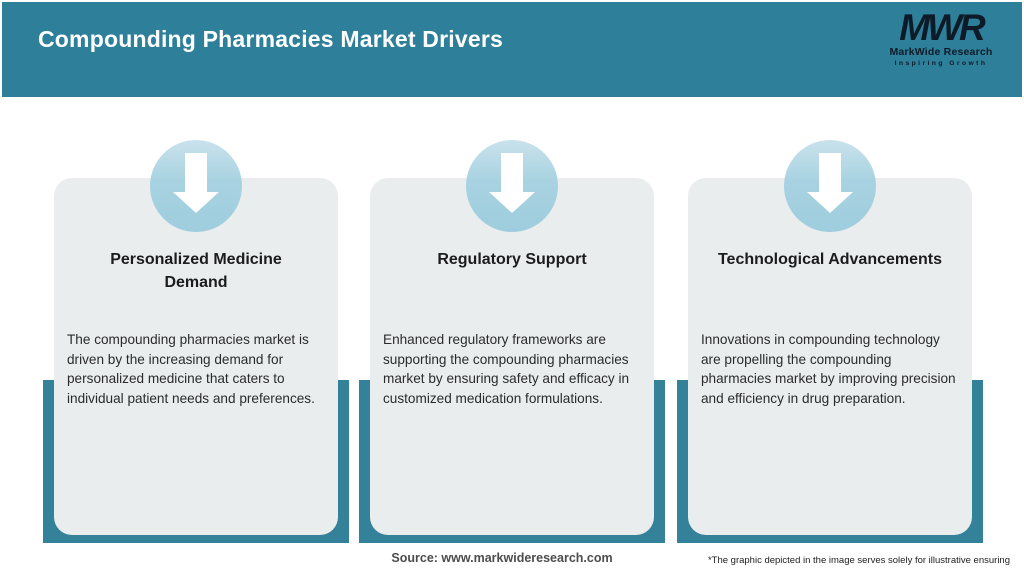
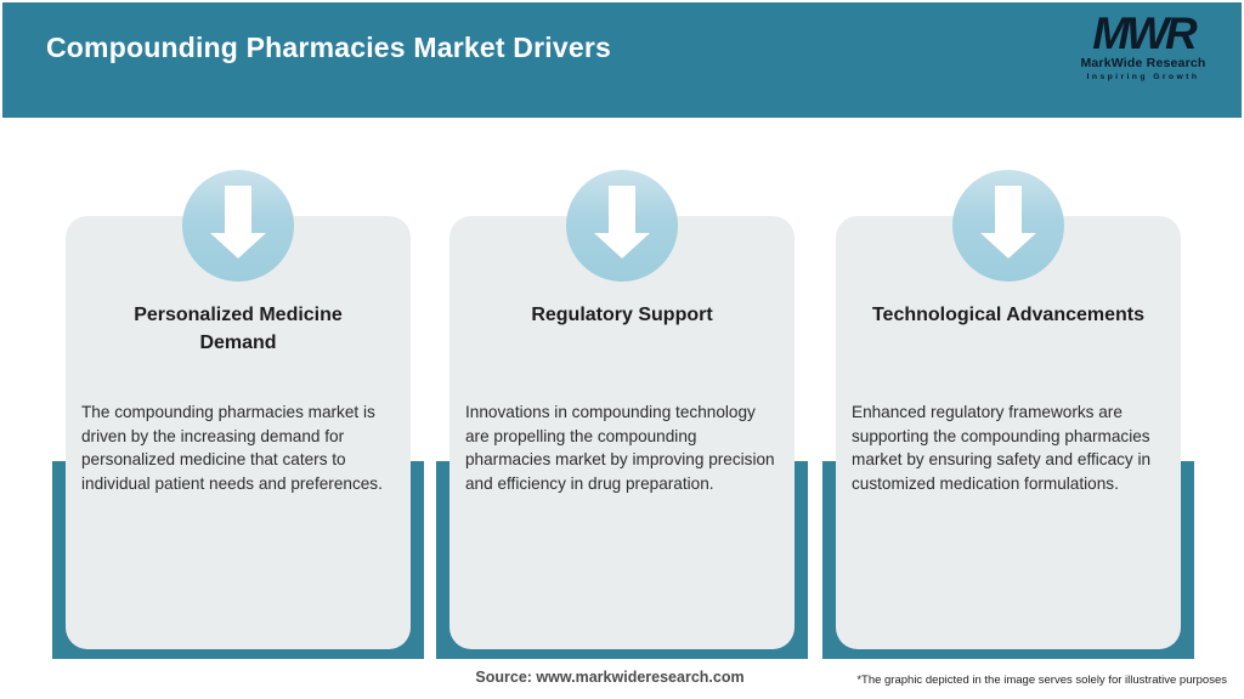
  Compounding Pharmacies Market Drivers
  MWR
  MarkWide Research
  Personalized Medicine Demand
  The compounding pharmacies market is driven by the increasing demand for personalized medicine that caters to individual patient needs and preferences.
  Regulatory Support
- Enhanced regulatory frameworks are supporting the compounding pharmacies market by ensuring safety and efficacy in customized medication formulations.
+ Innovations in compounding technology are propelling the compounding pharmacies market by improving precision and efficiency in drug preparation.
  Technological Advancements
- Innovations in compounding technology are propelling the compounding pharmacies market by improving precision and efficiency in drug preparation.
+ Enhanced regulatory frameworks are supporting the compounding pharmacies market by ensuring safety and efficacy in customized medication formulations.
  Source: www.markwideresearch.com
- *The graphic depicted in the image serves solely for illustrative ensuring
+ *The graphic depicted in the image serves solely for illustrative purposes
